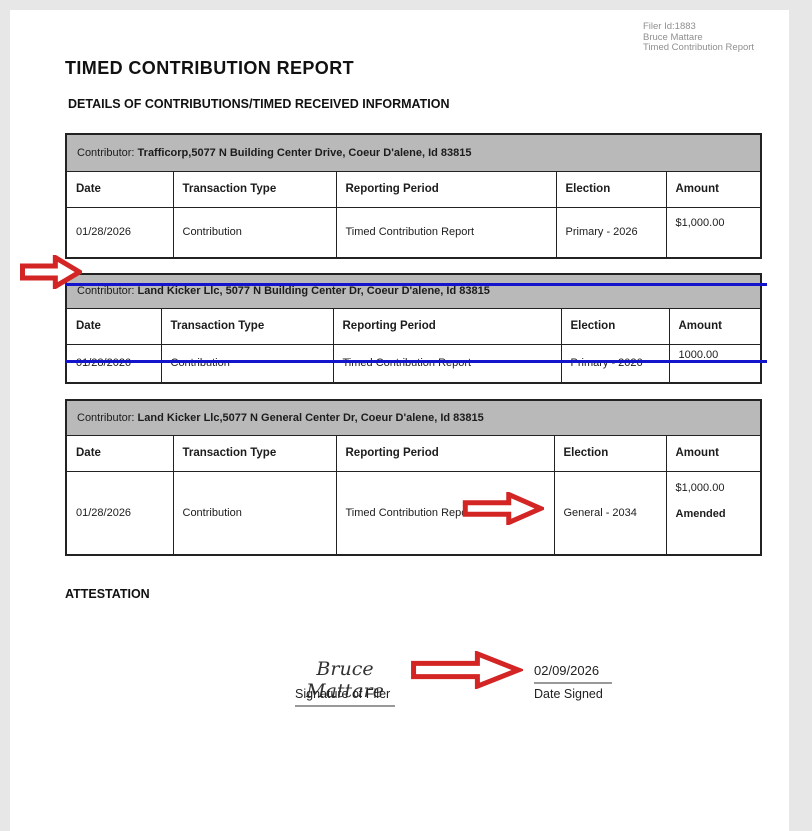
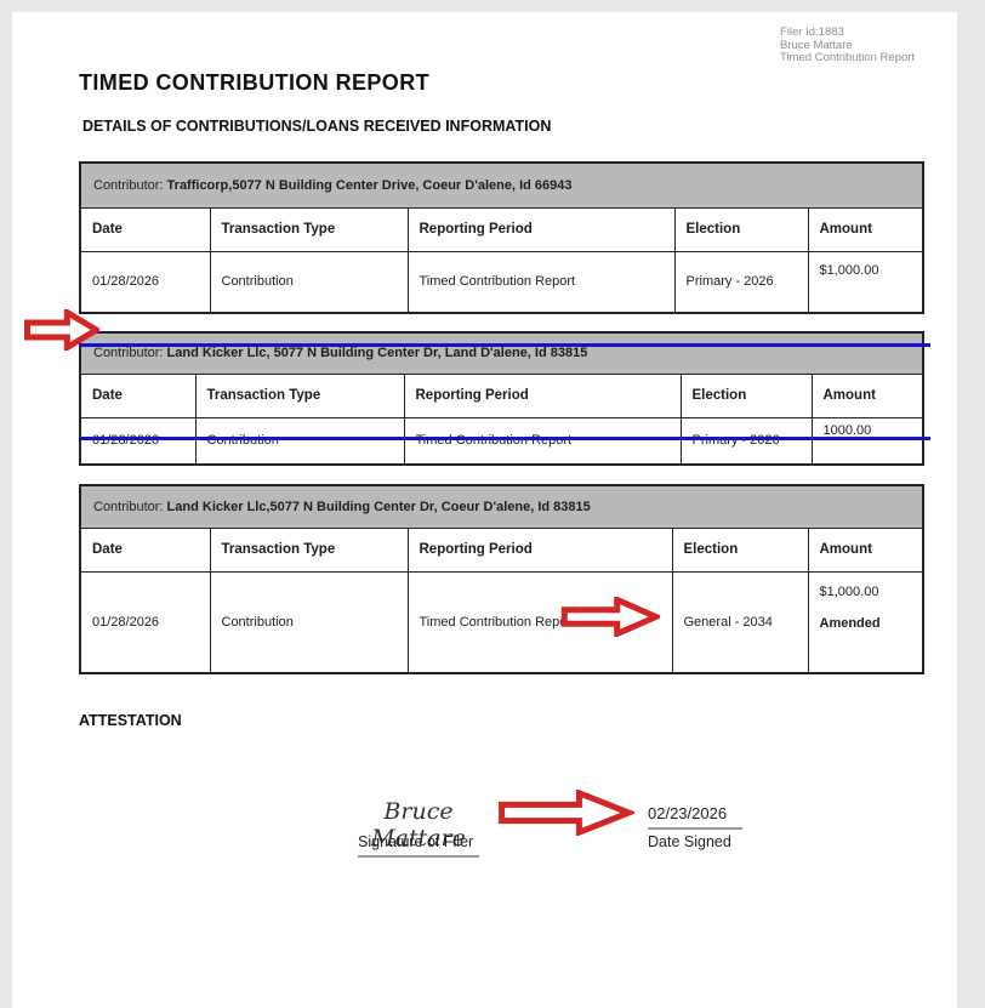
  Filer Id:1883
  Bruce Mattare
  Timed Contribution Report
  TIMED CONTRIBUTION REPORT
- DETAILS OF CONTRIBUTIONS/TIMED RECEIVED INFORMATION
+ DETAILS OF CONTRIBUTIONS/LOANS RECEIVED INFORMATION
- Contributor: Trafficorp,5077 N Building Center Drive, Coeur D'alene, Id 83815
+ Contributor: Trafficorp,5077 N Building Center Drive, Coeur D'alene, Id 66943
  Date	Transaction Type	Reporting Period	Election	Amount
  01/28/2026	Contribution	Timed Contribution Report	Primary - 2026	$1,000.00
- Contributor: Land Kicker Llc, 5077 N Building Center Dr, Coeur D'alene, Id 83815
+ Contributor: Land Kicker Llc, 5077 N Building Center Dr, Land D'alene, Id 83815
  Date	Transaction Type	Reporting Period	Election	Amount
  01/28/2026	Contribution	Timed Contribution Report	Primary - 2026	1000.00
- Contributor: Land Kicker Llc,5077 N General Center Dr, Coeur D'alene, Id 83815
+ Contributor: Land Kicker Llc,5077 N Building Center Dr, Coeur D'alene, Id 83815
  Date	Transaction Type	Reporting Period	Election	Amount
  01/28/2026	Contribution	Timed Contribution Rep	General - 2034	$1,000.00 Amended
  ATTESTATION
  Bruce Mattare
  Signature of Filer
- 02/09/2026
+ 02/23/2026
  Date Signed
